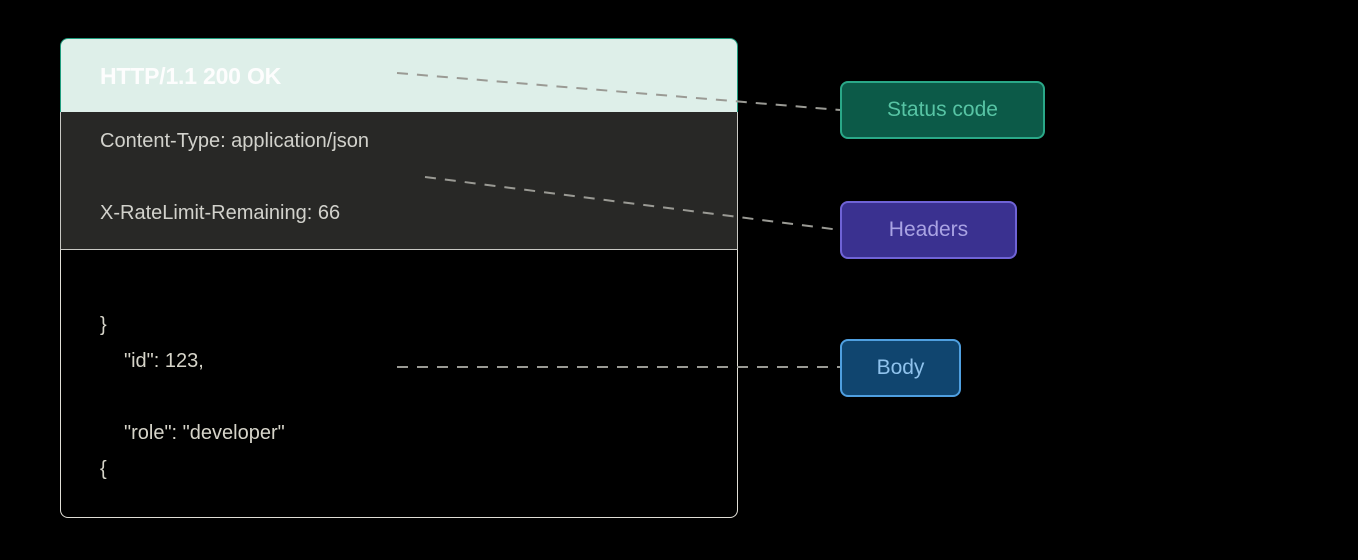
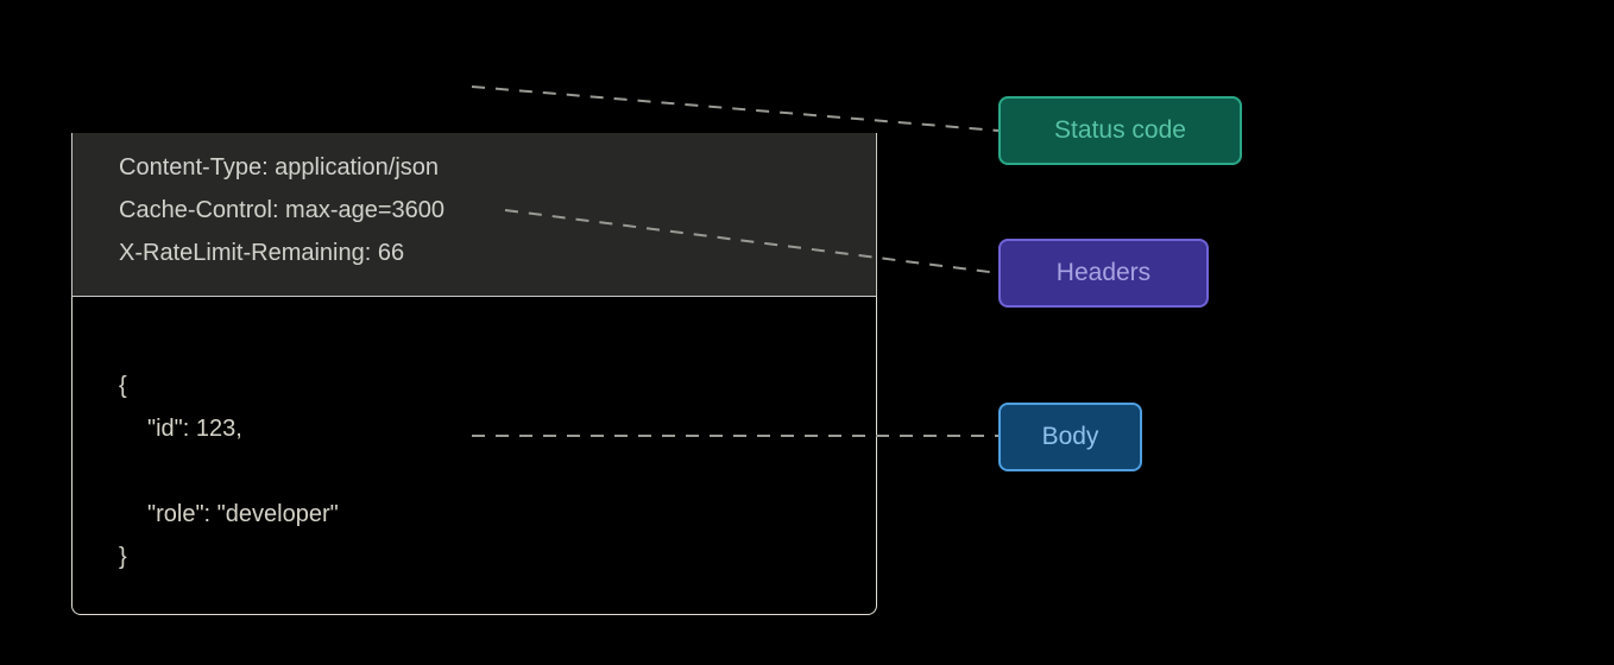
- HTTP/1.1 200 OK
  Content-Type: application/json
+ Cache-Control: max-age=3600
  X-RateLimit-Remaining: 66
- }
+ {
  "id": 123,
  "role": "developer"
- {
+ }
  Status code
  Headers
  Body
